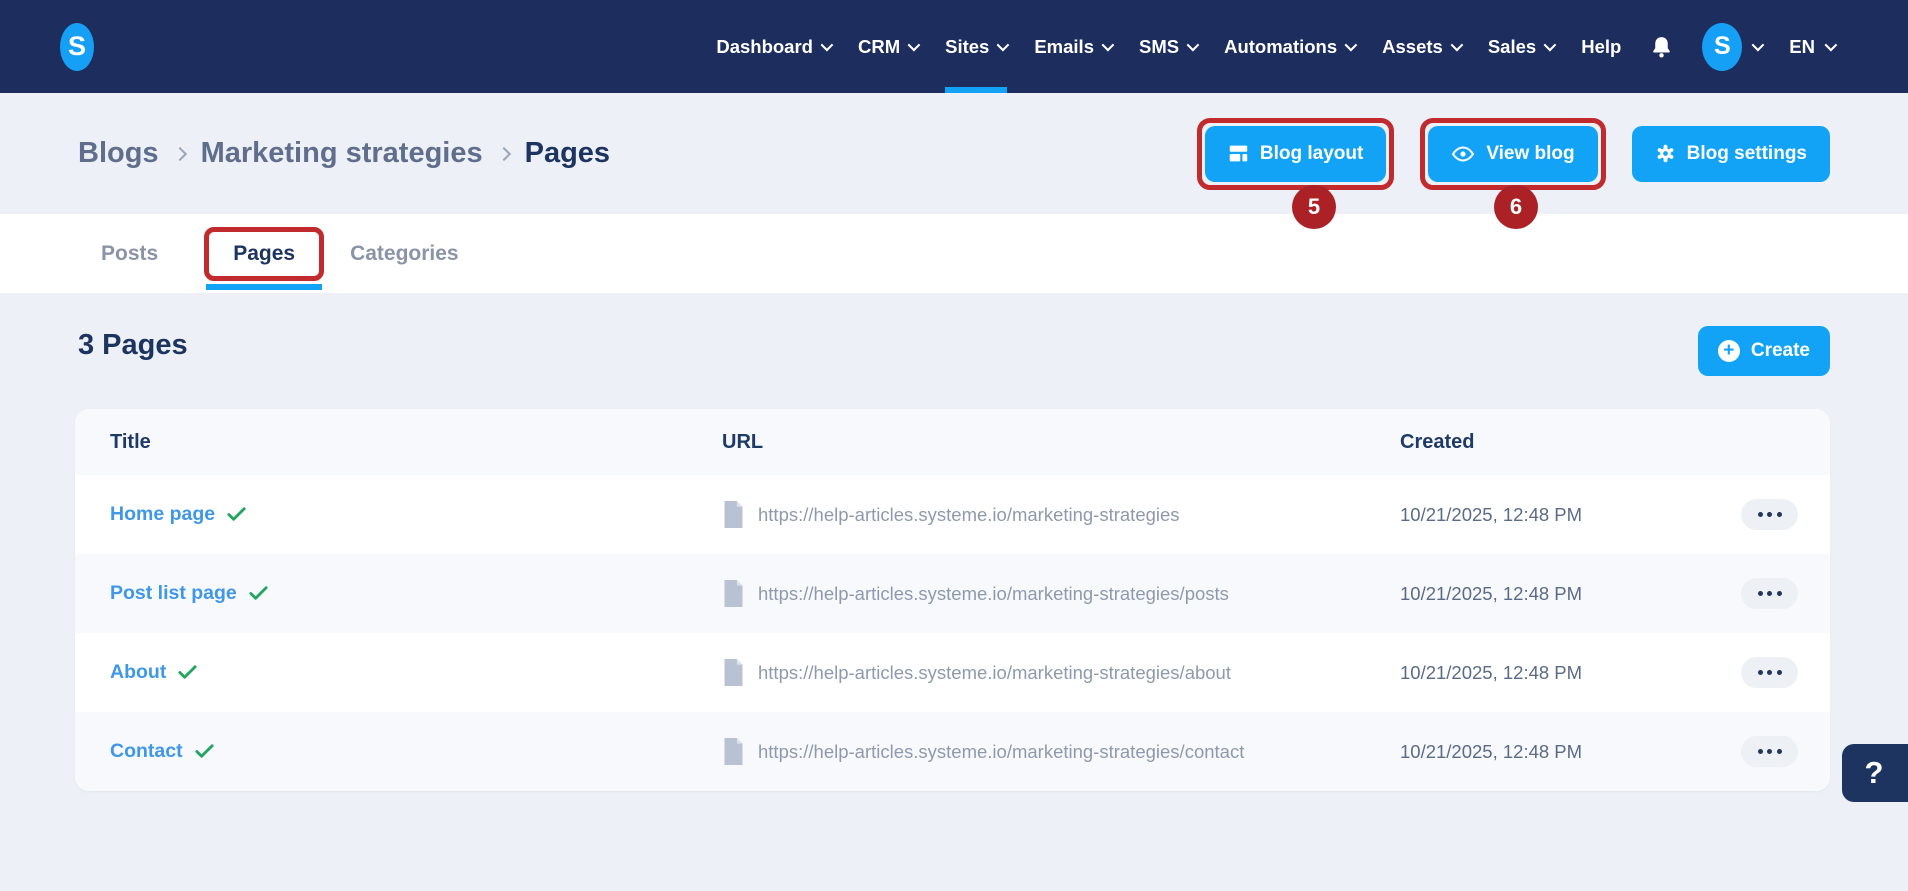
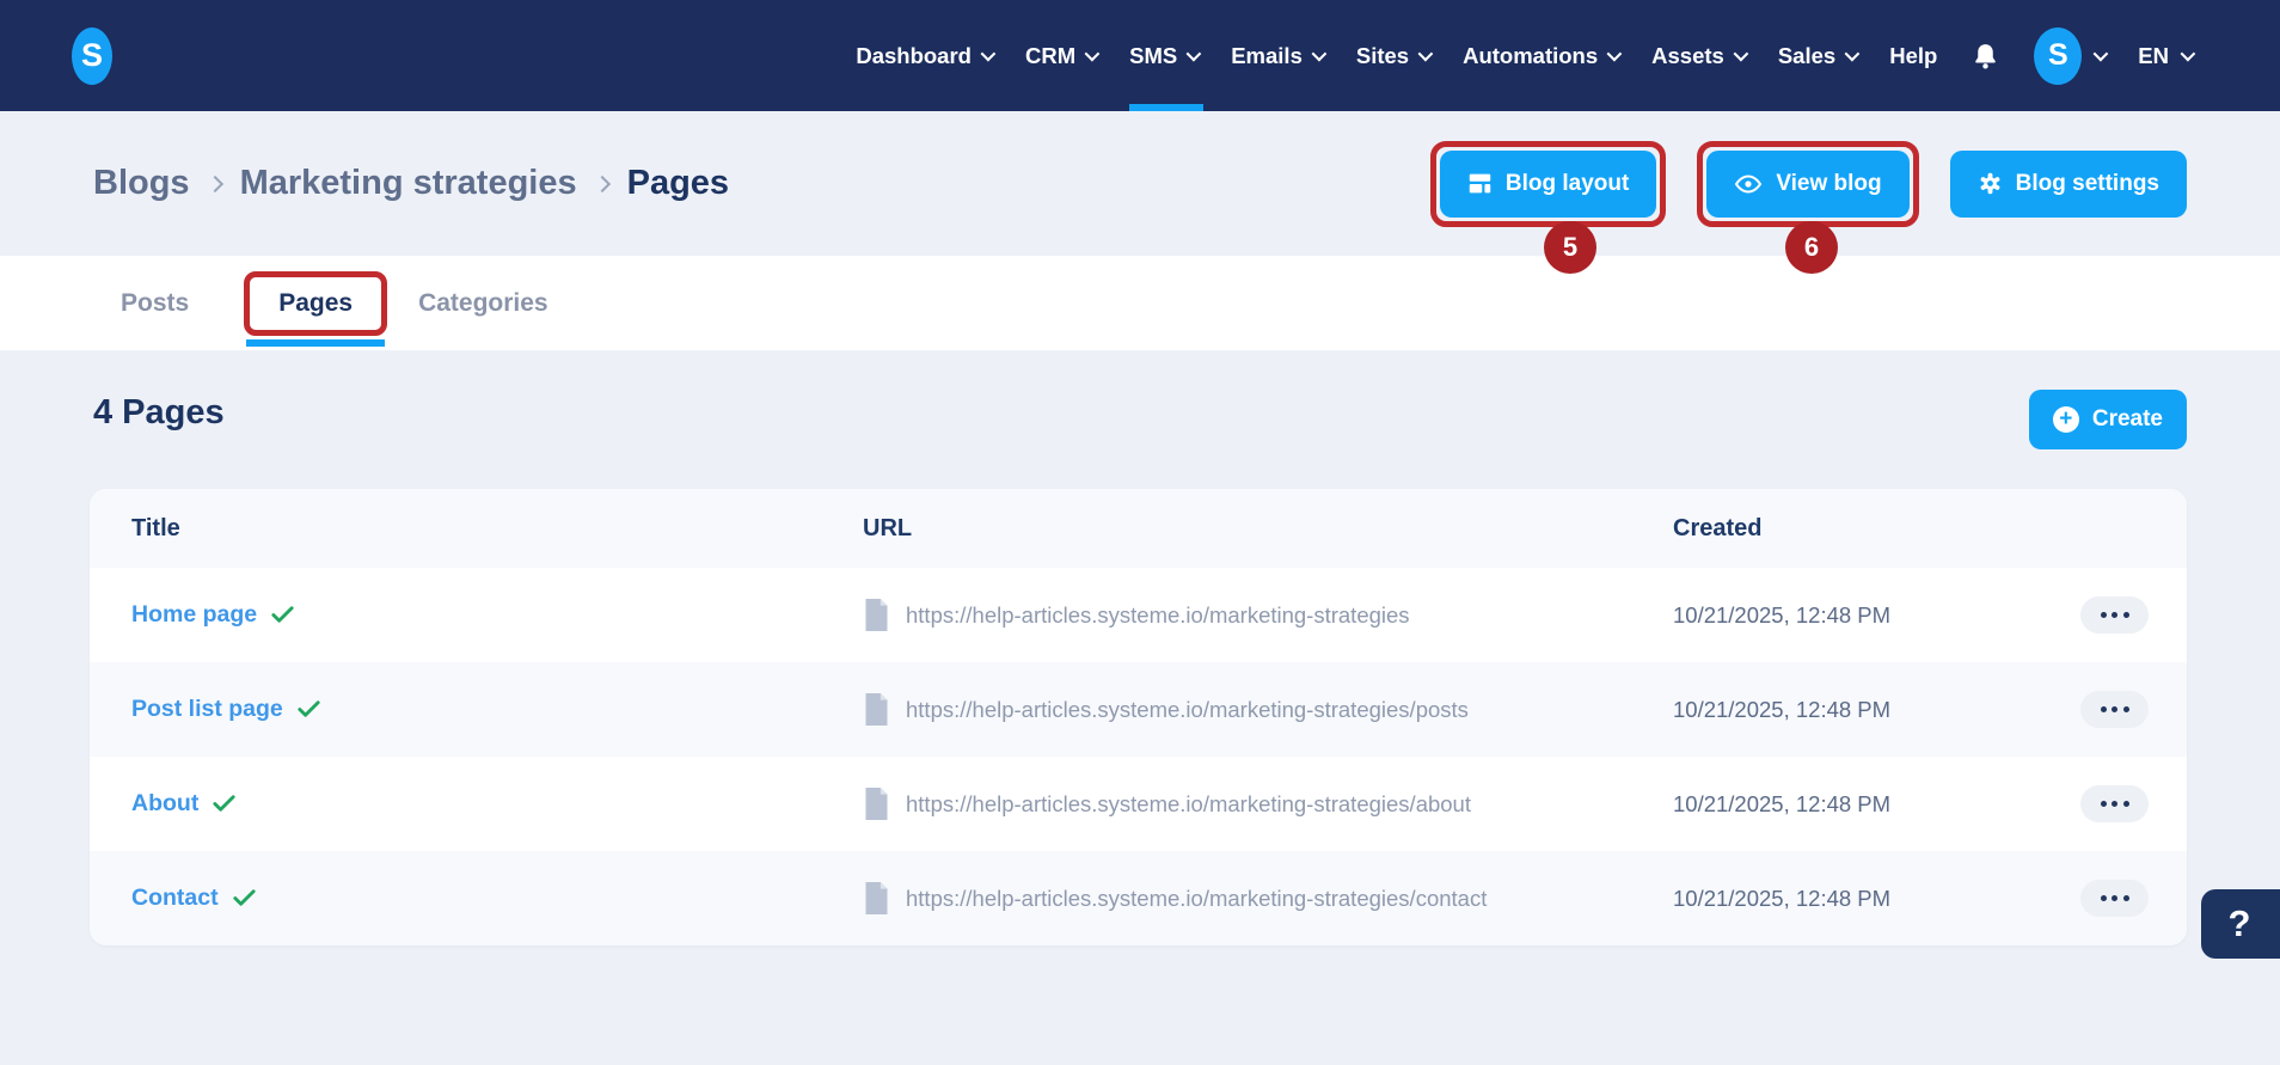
  S
  Dashboard
  CRM
- Sites
+ SMS
  Emails
- SMS
+ Sites
  Automations
  Assets
  Sales
  Help
  S
  EN
  Blogs
  Marketing strategies
  Pages
  Blog layout
  View blog
  Blog settings
  5
  6
  Posts
  Pages
  Categories
- 3 Pages
+ 4 Pages
  +
  Create
  Title
  URL
  Created
  Home page
  https://help-articles.systeme.io/marketing-strategies
  10/21/2025, 12:48 PM
  Post list page
  https://help-articles.systeme.io/marketing-strategies/posts
  10/21/2025, 12:48 PM
  About
  https://help-articles.systeme.io/marketing-strategies/about
  10/21/2025, 12:48 PM
  Contact
  https://help-articles.systeme.io/marketing-strategies/contact
  10/21/2025, 12:48 PM
  ?
